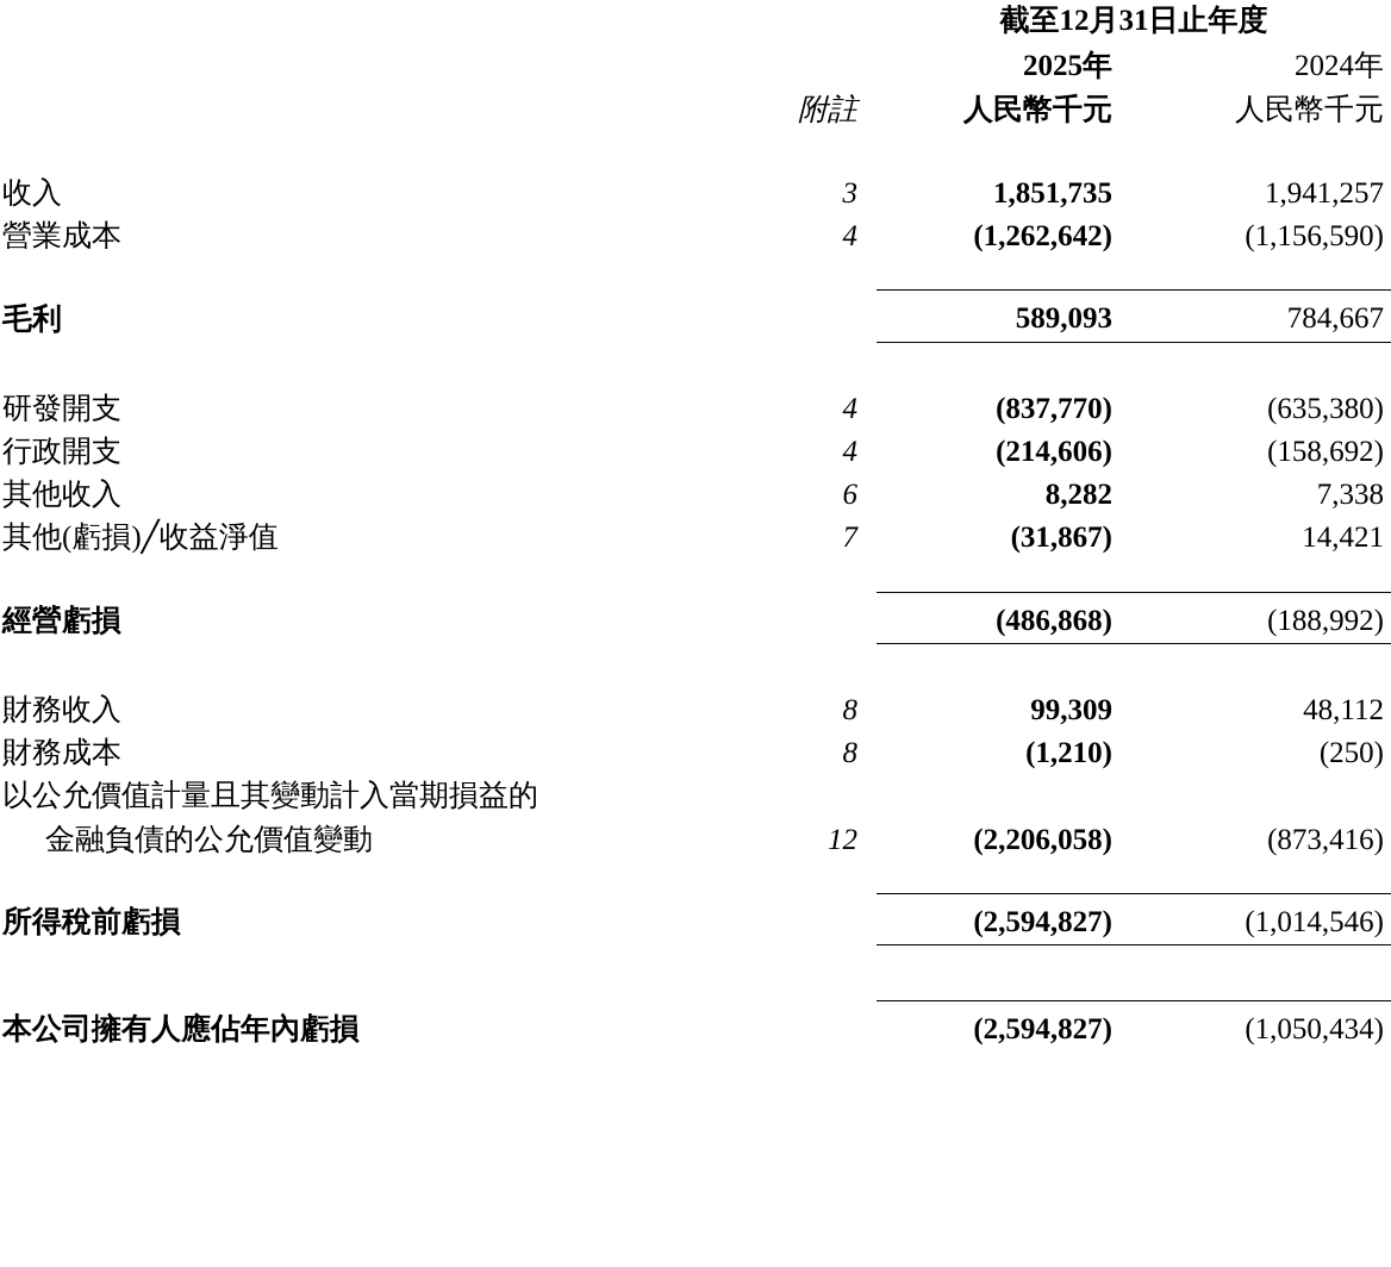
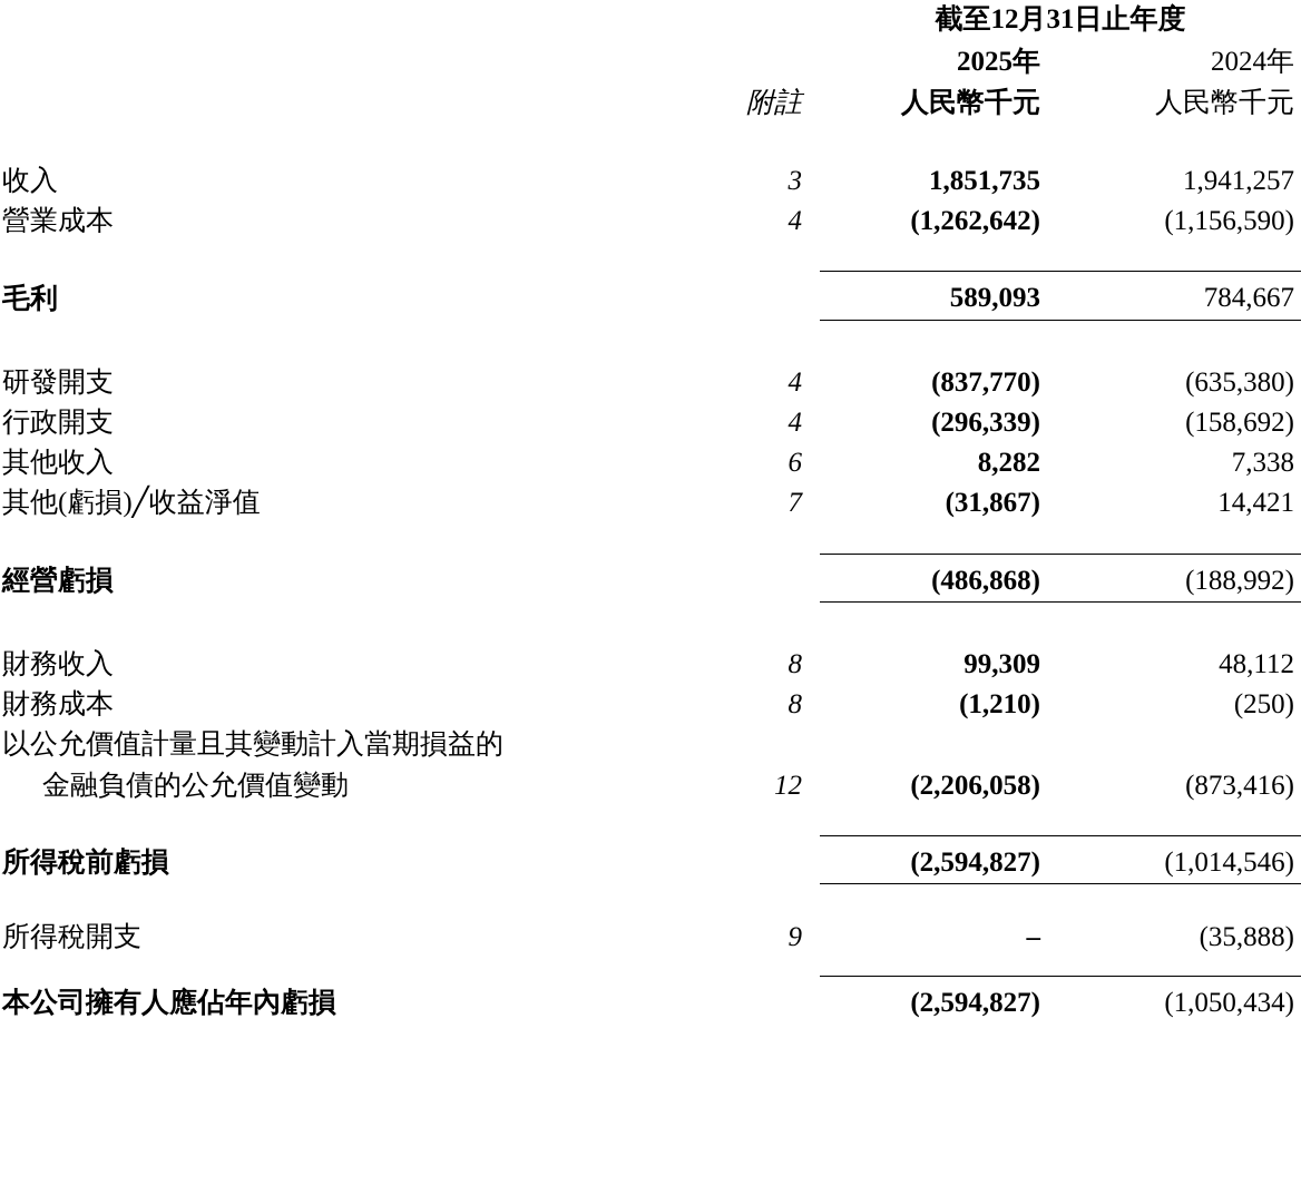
  		截至12月31日止年度
  		2025年	2024年
  	附註	人民幣千元	人民幣千元
  收入	3	1,851,735	1,941,257
  營業成本	4	(1,262,642)	(1,156,590)
  毛利		589,093	784,667
  研發開支	4	(837,770)	(635,380)
- 行政開支	4	(214,606)	(158,692)
+ 行政開支	4	(296,339)	(158,692)
  其他收入	6	8,282	7,338
  其他(虧損)╱收益淨值	7	(31,867)	14,421
  經營虧損		(486,868)	(188,992)
  財務收入	8	99,309	48,112
  財務成本	8	(1,210)	(250)
  以公允價值計量且其變動計入當期損益的
  金融負債的公允價值變動	12	(2,206,058)	(873,416)
  所得稅前虧損		(2,594,827)	(1,014,546)
+ 所得稅開支	9	–	(35,888)
  本公司擁有人應佔年內虧損		(2,594,827)	(1,050,434)
